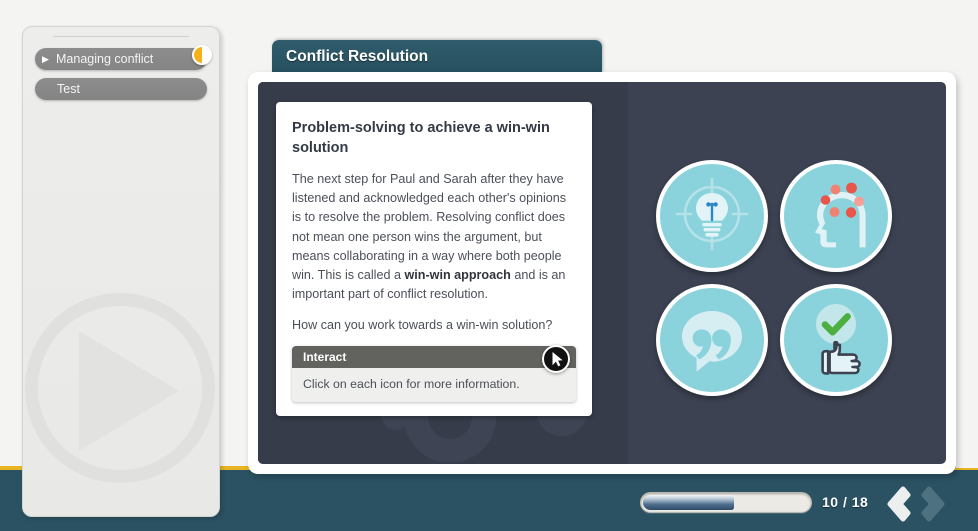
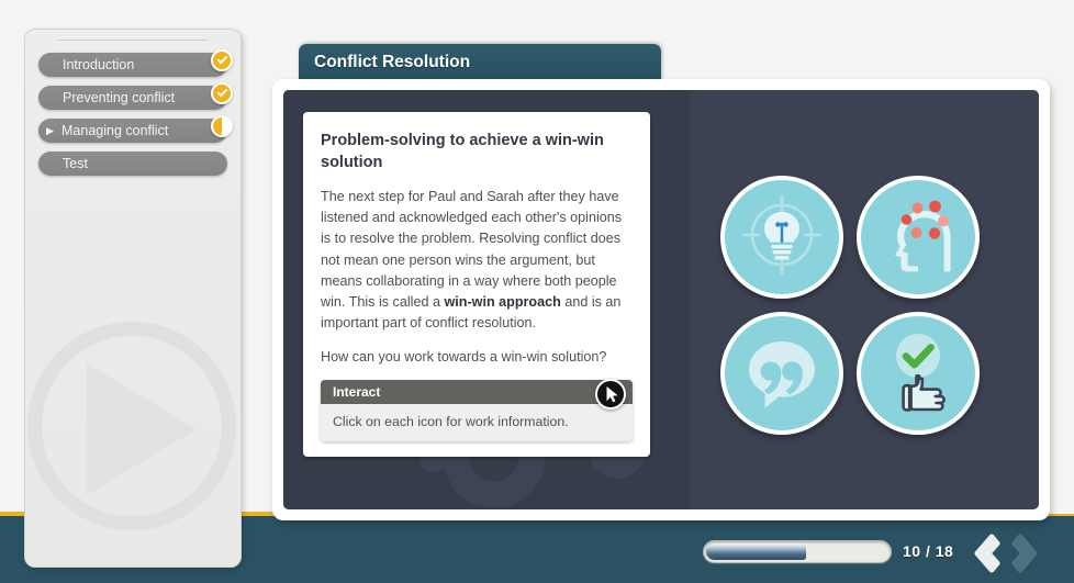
+ Introduction
+ Preventing conflict
  ▶
  Managing conflict
  Test
  Conflict Resolution
  Problem-solving to achieve a win-win solution
  The next step for Paul and Sarah after they have listened and acknowledged each other's opinions is to resolve the problem. Resolving conflict does not mean one person wins the argument, but means collaborating in a way where both people win. This is called a win-win approach and is an important part of conflict resolution.
  How can you work towards a win-win solution?
  Interact
- Click on each icon for more information.
+ Click on each icon for work information.
  10 / 18
